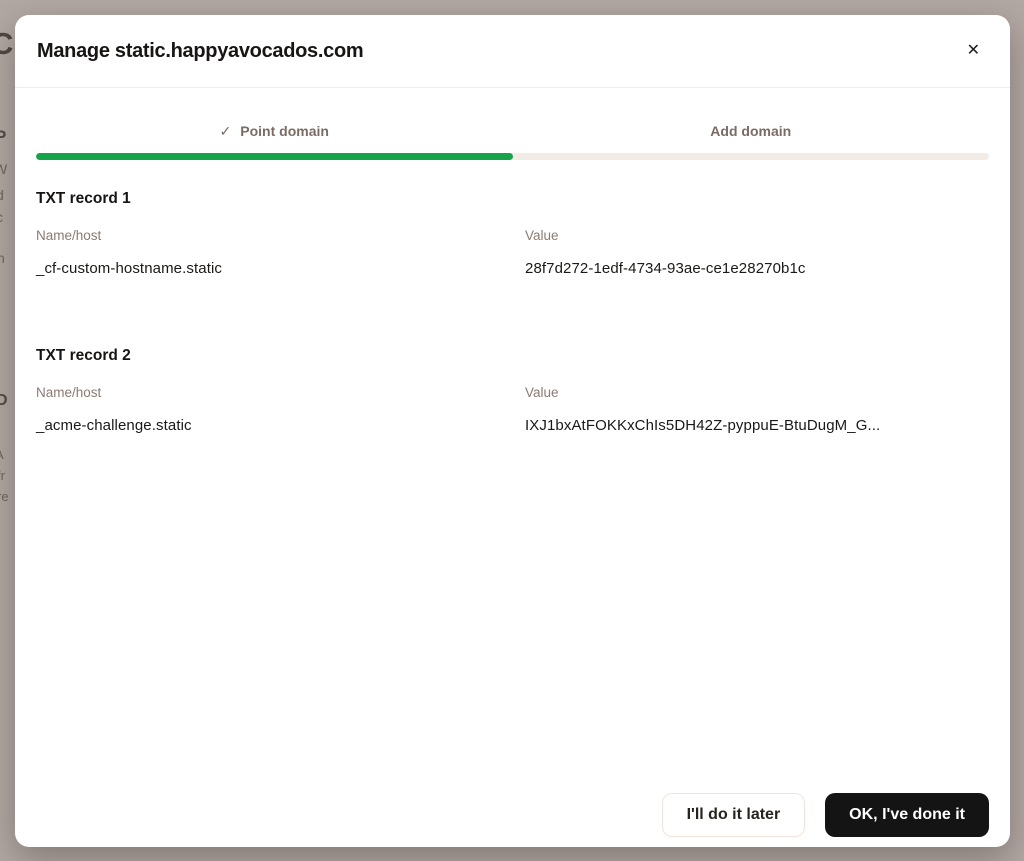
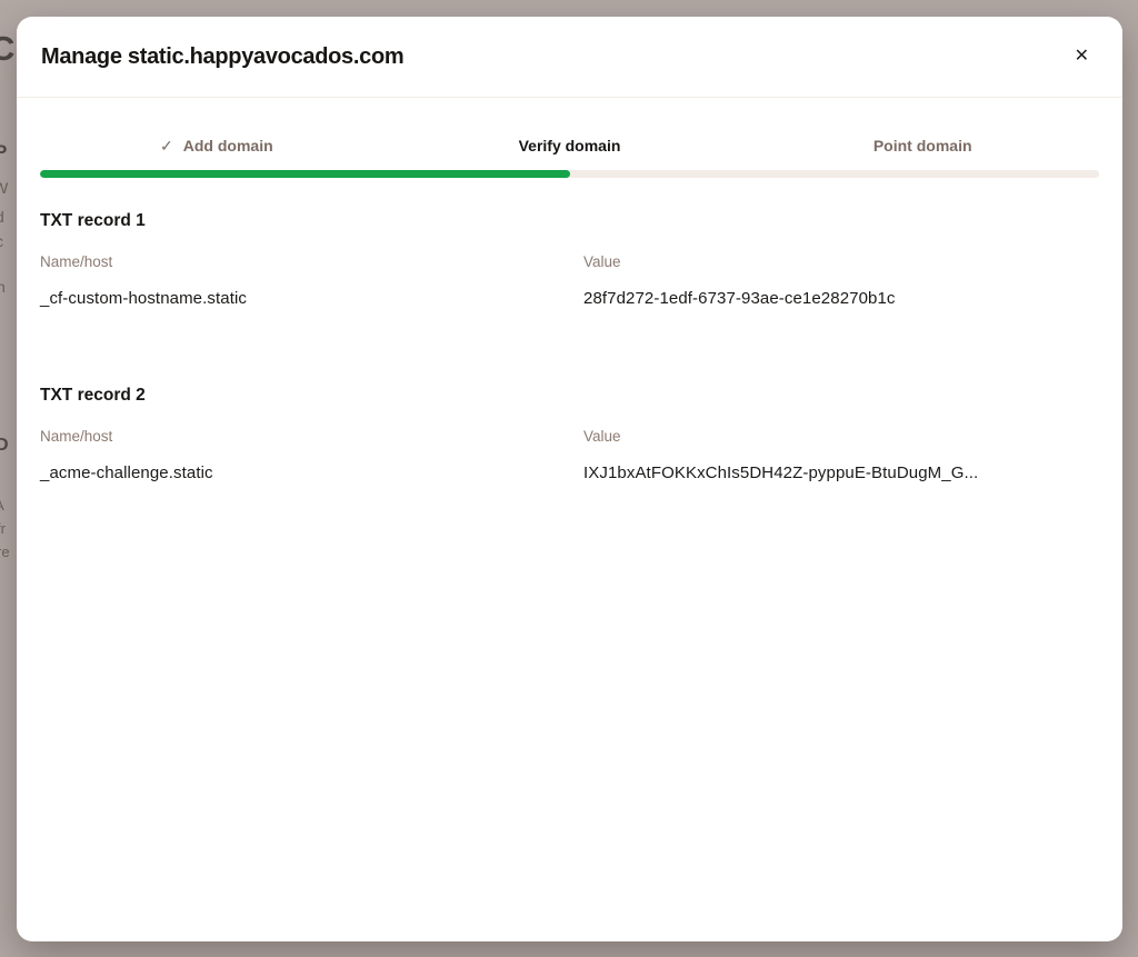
  C
  P
  W
  h
  D
  Manage static.happyavocados.com
  ✕
- ✓ Point domain
+ ✓ Add domain
+ Verify domain
- Add domain
+ Point domain
  TXT record 1
  Name/host
  Value
  _cf-custom-hostname.static
- 28f7d272-1edf-4734-93ae-ce1e28270b1c
+ 28f7d272-1edf-6737-93ae-ce1e28270b1c
  TXT record 2
  Name/host
  Value
  _acme-challenge.static
  IXJ1bxAtFOKKxChIs5DH42Z-pyppuE-BtuDugM_G...
- I'll do it later
- OK, I've done it
